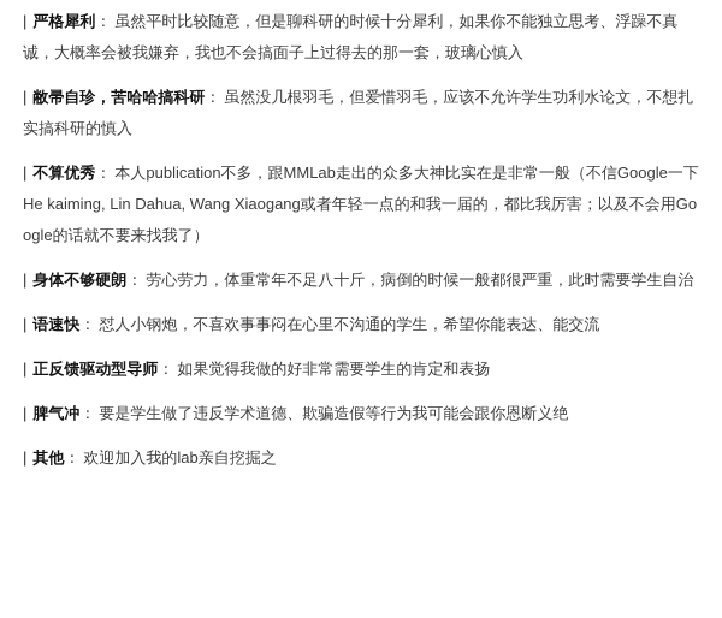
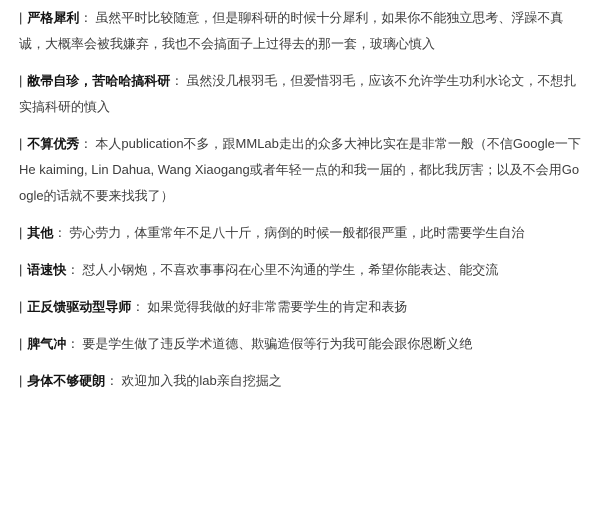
  | 严格犀利： 虽然平时比较随意，但是聊科研的时候十分犀利，如果你不能独立思考、浮躁不真诚，大概率会被我嫌弃，我也不会搞面子上过得去的那一套，玻璃心慎入
  | 敝帚自珍，苦哈哈搞科研： 虽然没几根羽毛，但爱惜羽毛，应该不允许学生功利水论文，不想扎实搞科研的慎入
  | 不算优秀： 本人publication不多，跟MMLab走出的众多大神比实在是非常一般（不信Google一下He kaiming, Lin Dahua, Wang Xiaogang或者年轻一点的和我一届的，都比我厉害；以及不会用Google的话就不要来找我了）
- | 身体不够硬朗： 劳心劳力，体重常年不足八十斤，病倒的时候一般都很严重，此时需要学生自治
+ | 其他： 劳心劳力，体重常年不足八十斤，病倒的时候一般都很严重，此时需要学生自治
  | 语速快： 怼人小钢炮，不喜欢事事闷在心里不沟通的学生，希望你能表达、能交流
  | 正反馈驱动型导师： 如果觉得我做的好非常需要学生的肯定和表扬
  | 脾气冲： 要是学生做了违反学术道德、欺骗造假等行为我可能会跟你恩断义绝
- | 其他： 欢迎加入我的lab亲自挖掘之
+ | 身体不够硬朗： 欢迎加入我的lab亲自挖掘之
